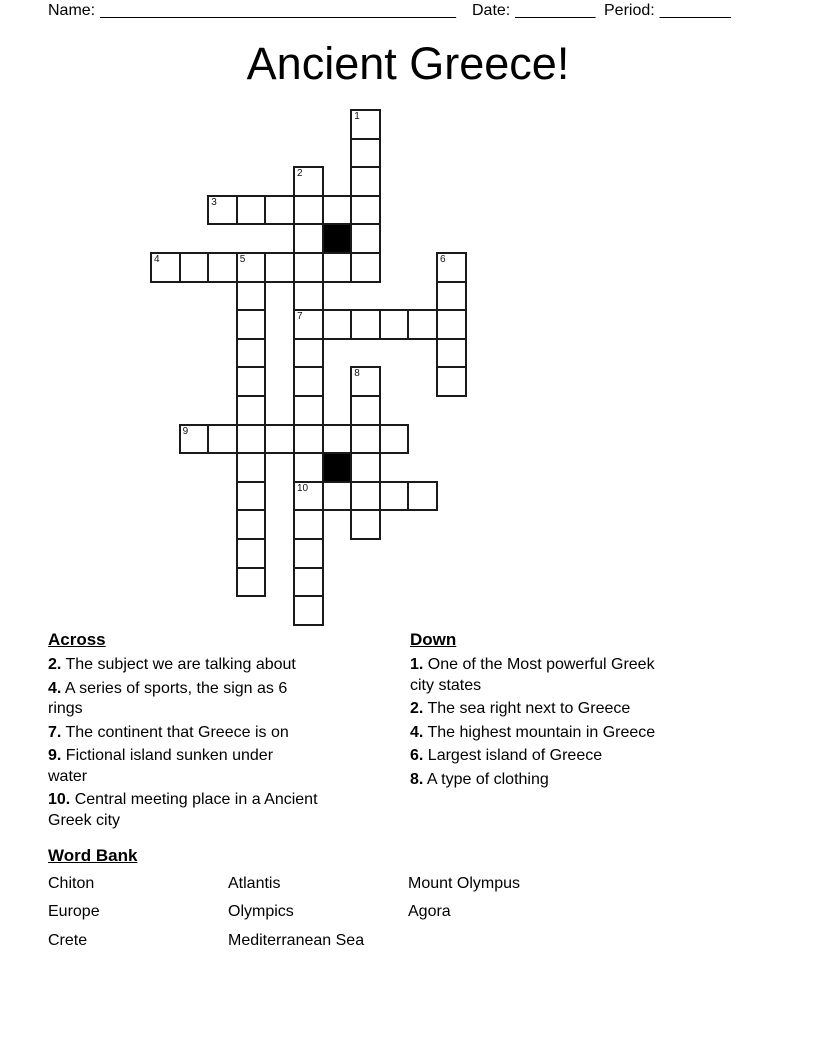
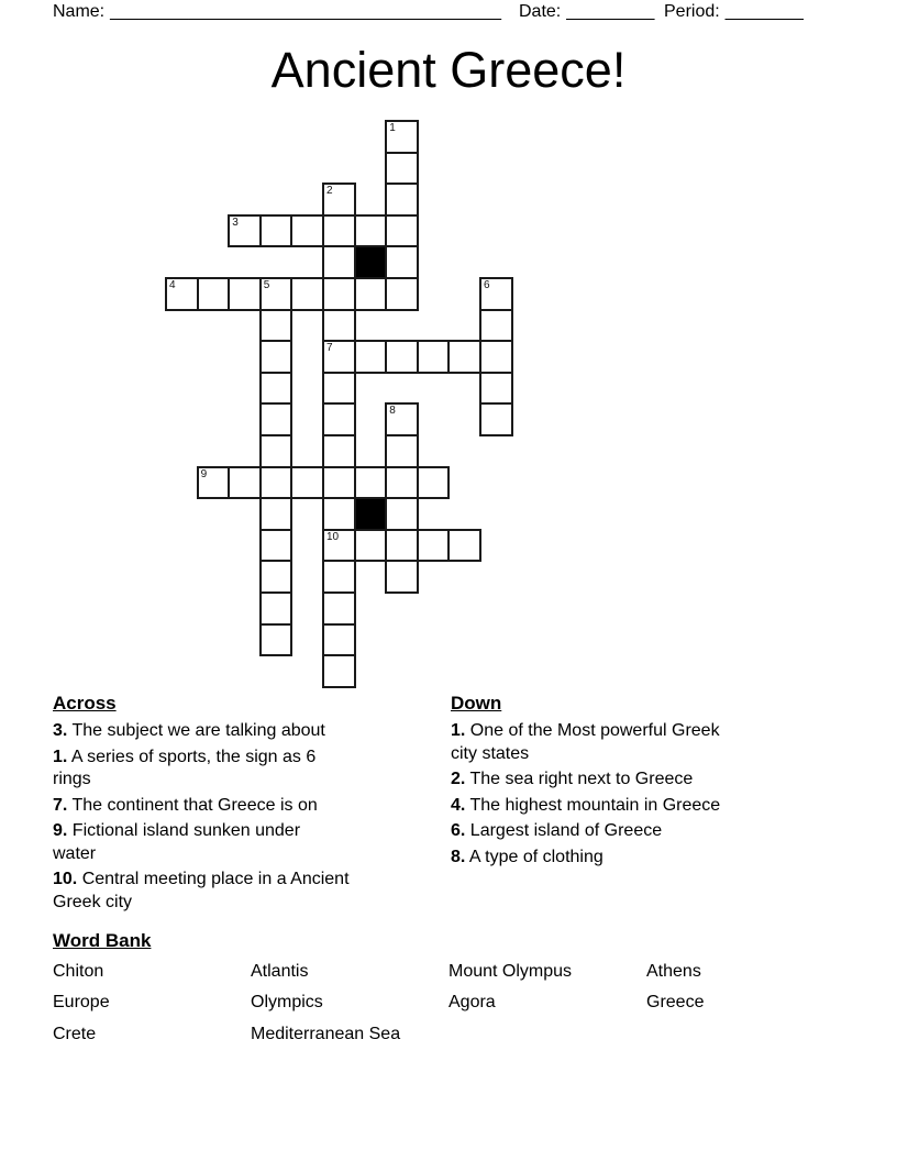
  Name:
  ________________________________________
  Date:
  _________
  Period:
  ________
  Ancient Greece!
  1
  2
  3
  4
  5
  6
  7
  8
  9
  10
  Across
- 2. The subject we are talking about
+ 3. The subject we are talking about
- 4. A series of sports, the sign as 6
+ 1. A series of sports, the sign as 6
  rings
  7. The continent that Greece is on
  9. Fictional island sunken under
  water
  10. Central meeting place in a Ancient
  Greek city
  Down
  1. One of the Most powerful Greek
  city states
  2. The sea right next to Greece
  4. The highest mountain in Greece
  6. Largest island of Greece
  8. A type of clothing
  Word Bank
  Chiton
  Europe
  Crete
  Atlantis
  Olympics
  Mediterranean Sea
  Mount Olympus
  Agora
+ Athens
+ Greece
